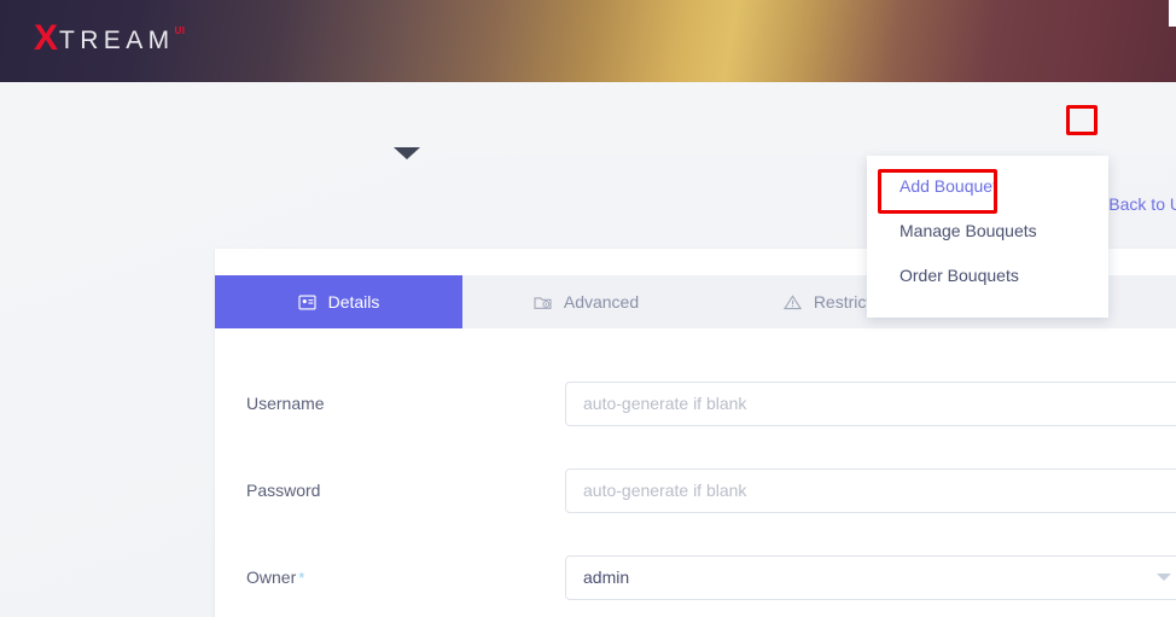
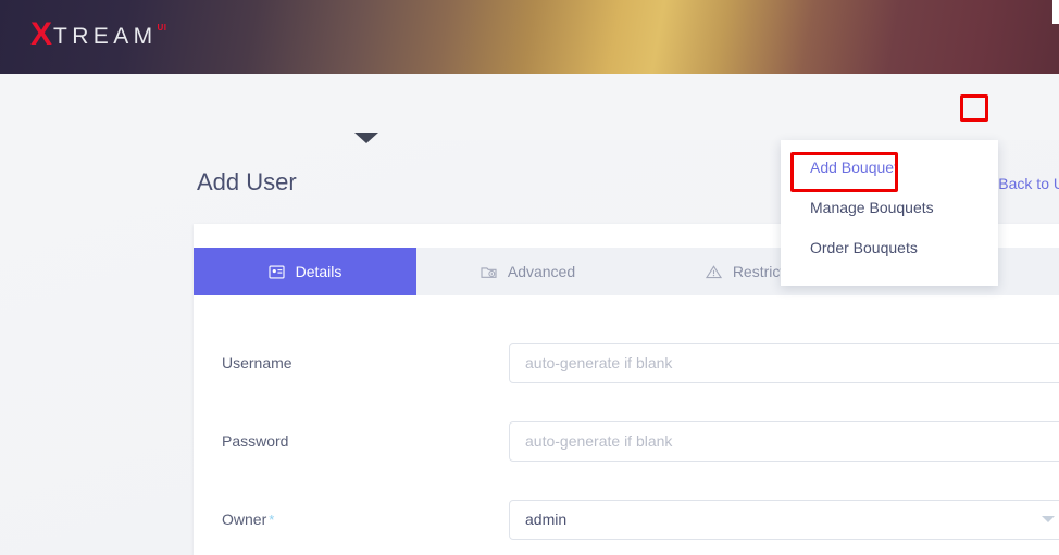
  X
  TREAM
  UI
+ Add User
  Back to
  Details
  Advanced
  Restric
  Username
  auto-generate if blank
  Password
  auto-generate if blank
  Owner *
  admin
  Add Bouquet
  Manage Bouquets
  Order Bouquets
